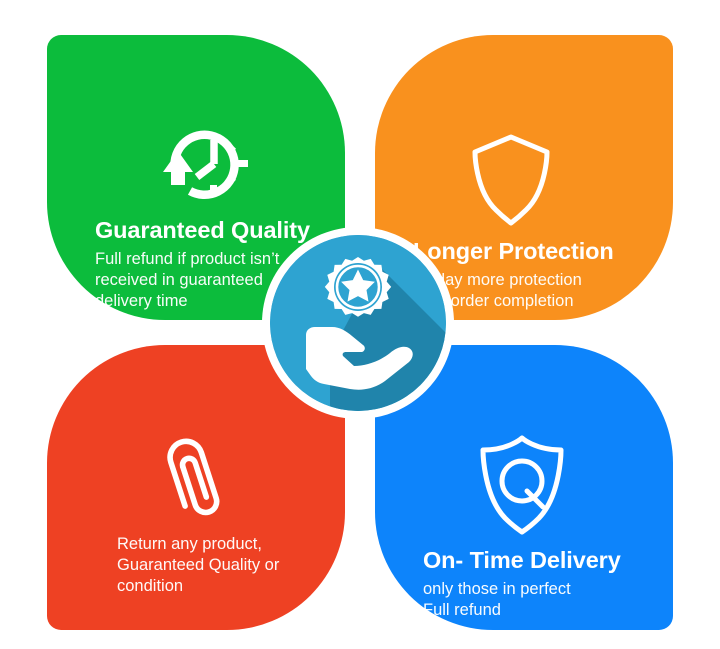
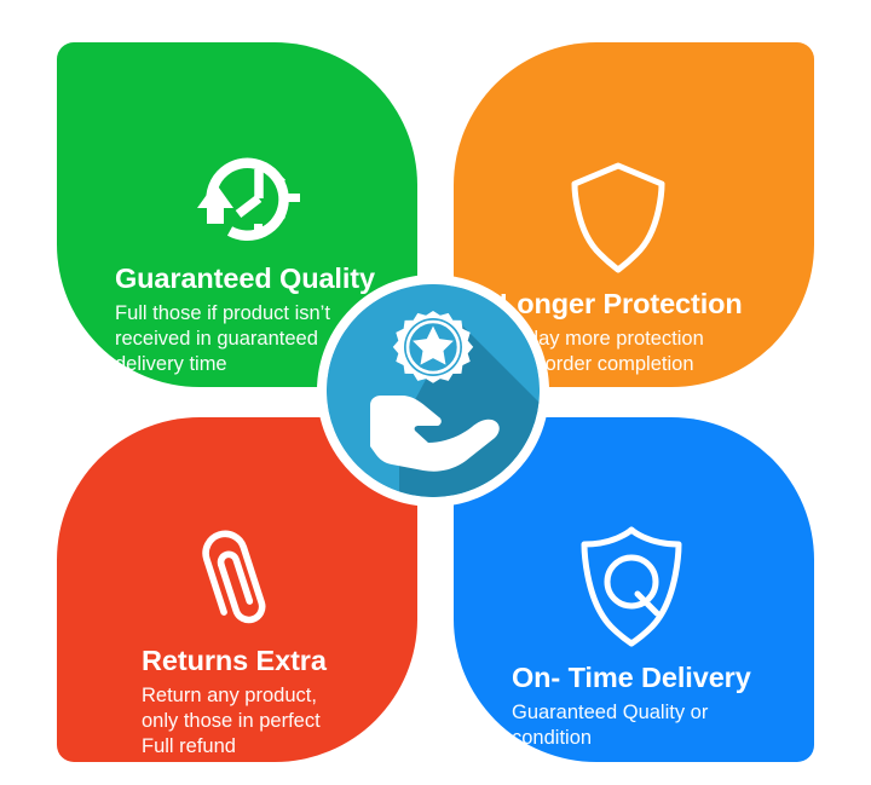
  Guaranteed Quality
- Full refund if product isn’t
+ Full those if product isn’t
  received in guaranteed
  delivery time
  onger Protection
  ay more protection
  order completion
+ Returns Extra
  Return any product,
- Guaranteed Quality or
+ only those in perfect
- condition
+ Full refund
  On- Time Delivery
- only those in perfect
+ Guaranteed Quality or
- Full refund
+ condition
